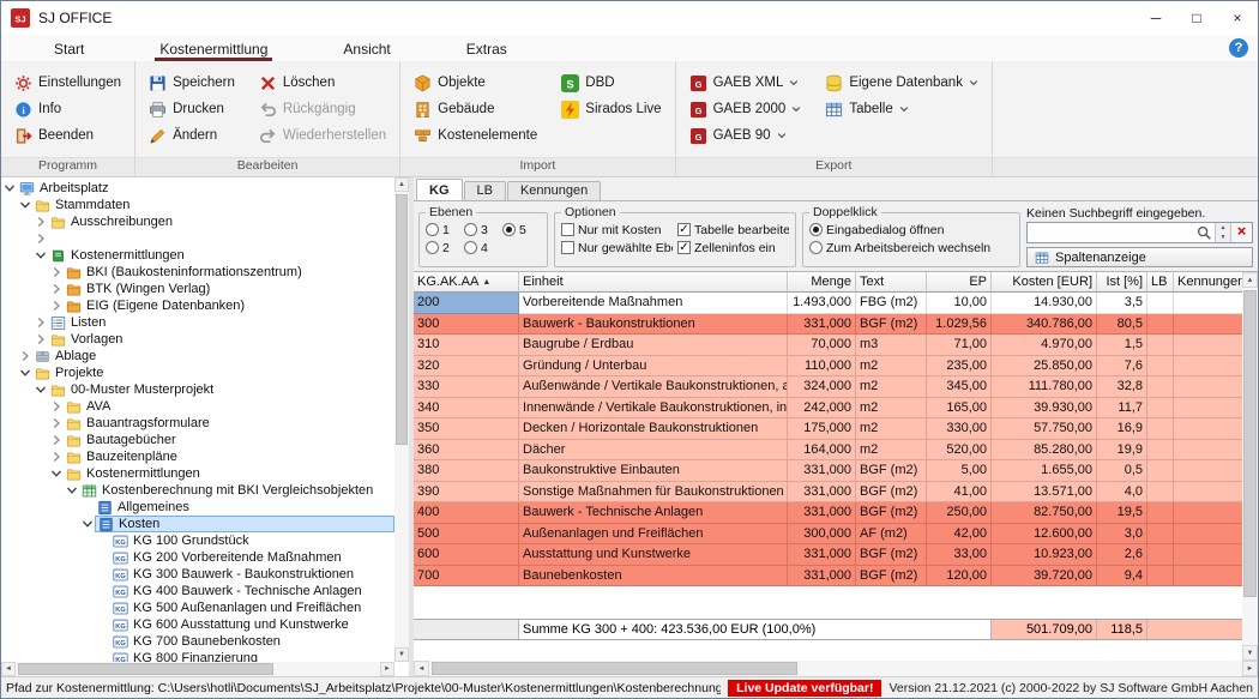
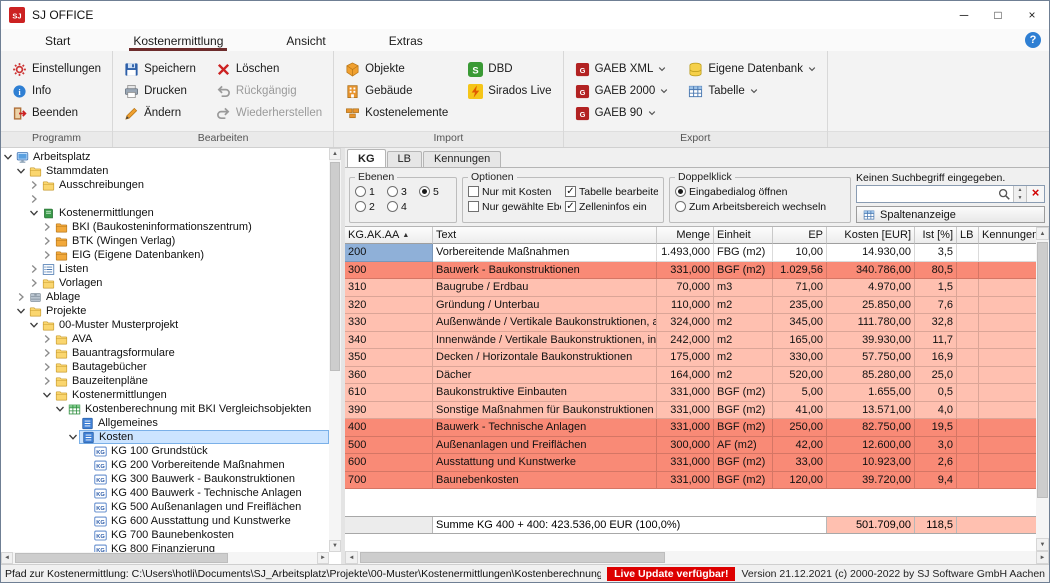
  SJ
  SJ OFFICE
  ─
  □
  ×
  Start
  Kostenermittlung
  Ansicht
  Extras
  ?
  Einstellungen
  i
  Info
  Beenden
  Programm
  Speichern
  Drucken
  Ändern
  Löschen
  Rückgängig
  Wiederherstellen
  Bearbeiten
  Objekte
  Gebäude
  Kostenelemente
  S
  DBD
  Sirados Live
  Import
  G
  GAEB XML
  G
  GAEB 2000
  G
  GAEB 90
  Eigene Datenbank
  Tabelle
  Export
  Arbeitsplatz
  Stammdaten
  Ausschreibungen
  Kostenermittlungen
  BKI (Baukosteninformationszentrum)
  BTK (Wingen Verlag)
  EIG (Eigene Datenbanken)
  Listen
  Vorlagen
  Ablage
  Projekte
  00-Muster Musterprojekt
  AVA
  Bauantragsformulare
  Bautagebücher
  Bauzeitenpläne
  Kostenermittlungen
  Kostenberechnung mit BKI Vergleichsobjekten
  Allgemeines
  Kosten
  KG 100 Grundstück
  KG 200 Vorbereitende Maßnahmen
  KG 300 Bauwerk - Baukonstruktionen
  KG 400 Bauwerk - Technische Anlagen
  KG 500 Außenanlagen und Freiflächen
  KG 600 Ausstattung und Kunstwerke
  KG 700 Baunebenkosten
  KG 800 Finanzierung
  KG
  LB
  Kennungen
  Ebenen
  1
  2
  3
  4
  5
  Optionen
  Nur mit Kosten
  Nur gewählte Eb
  Tabelle bearbeite
  Zelleninfos ein
  Doppelklick
  Eingabedialog öffnen
  Zum Arbeitsbereich wechseln
  Keinen Suchbegriff eingegeben.
  ×
  Spaltenanzeige
  KG.AK.AA
- Einheit
+ Text
  Menge
- Text
+ Einheit
  EP
  Kosten [EUR]
  Ist [%]
  LB
  Kennunge
  200
  Vorbereitende Maßnahmen
  1.493,000
  FBG (m2)
  10,00
  14.930,00
  3,5
  300
  Bauwerk - Baukonstruktionen
  331,000
  BGF (m2)
  1.029,56
  340.786,00
  80,5
  310
  Baugrube / Erdbau
  70,000
  m3
  71,00
  4.970,00
  1,5
  320
  Gründung / Unterbau
  110,000
  m2
  235,00
  25.850,00
  7,6
  330
  Außenwände / Vertikale Baukonstruktionen, a
  324,000
  m2
  345,00
  111.780,00
  32,8
  340
  Innenwände / Vertikale Baukonstruktionen, in
  242,000
  m2
  165,00
  39.930,00
  11,7
  350
  Decken / Horizontale Baukonstruktionen
  175,000
  m2
  330,00
  57.750,00
  16,9
  360
  Dächer
  164,000
  m2
  520,00
  85.280,00
- 19,9
+ 25,0
- 380
+ 610
  Baukonstruktive Einbauten
  331,000
  BGF (m2)
  5,00
  1.655,00
  0,5
  390
  Sonstige Maßnahmen für Baukonstruktionen
  331,000
  BGF (m2)
  41,00
  13.571,00
  4,0
  400
  Bauwerk - Technische Anlagen
  331,000
  BGF (m2)
  250,00
  82.750,00
  19,5
  500
  Außenanlagen und Freiflächen
  300,000
  AF (m2)
  42,00
  12.600,00
  3,0
  600
  Ausstattung und Kunstwerke
  331,000
  BGF (m2)
  33,00
  10.923,00
  2,6
  700
  Baunebenkosten
  331,000
  BGF (m2)
  120,00
  39.720,00
  9,4
- Summe KG 300 + 400: 423.536,00 EUR (100,0%)
+ Summe KG 400 + 400: 423.536,00 EUR (100,0%)
  501.709,00
  118,5
  Pfad zur Kostenermittlung: C:\Users\hotli\Documents\SJ_Arbeitsplatz\Projekte\00-Muster\Kostenermittlungen\Kostenberechnung
  Live Update verfügbar!
  Version 21.12.2021 (c) 2000-2022 by SJ Software GmbH Aachen
